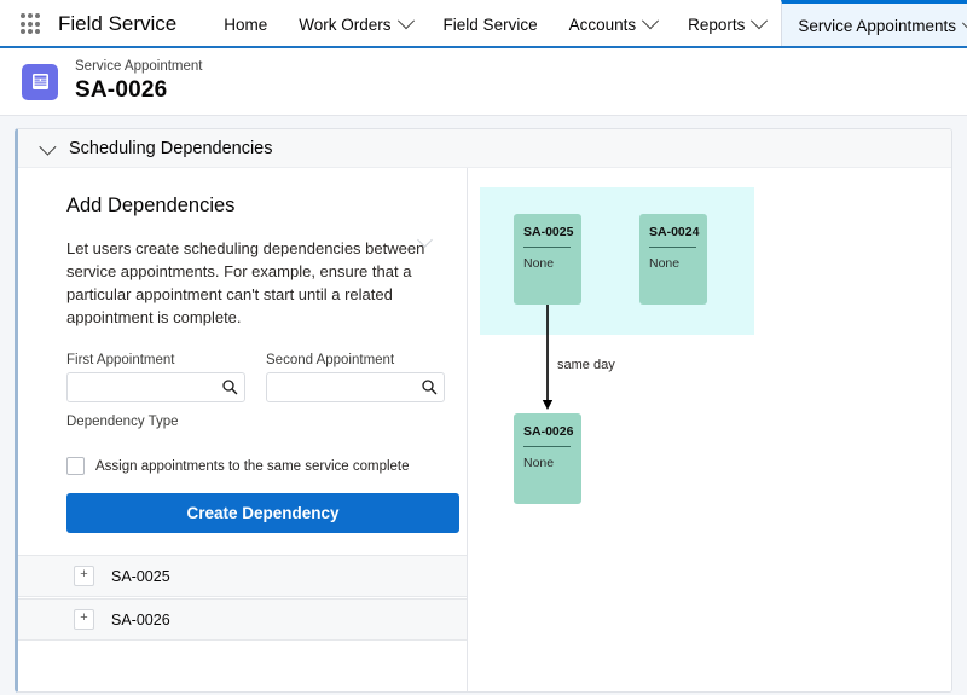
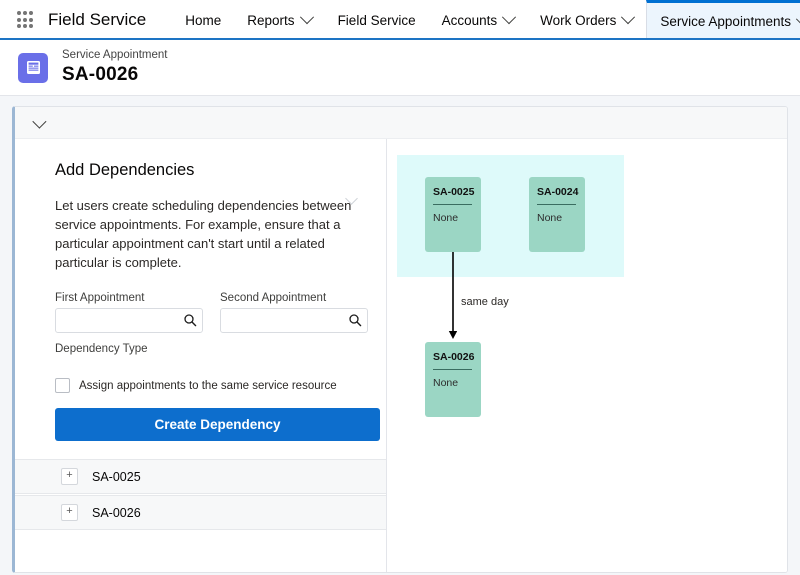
  Field Service
  Home
- Work Orders
+ Reports
  Field Service
  Accounts
- Reports
+ Work Orders
  Service Appointments
  Service Appointment
  SA-0026
- Scheduling Dependencies
  Add Dependencies
- Let users create scheduling dependencies between service appointments. For example, ensure that a particular appointment can't start until a related appointment is complete.
+ Let users create scheduling dependencies between service appointments. For example, ensure that a particular appointment can't start until a related particular is complete.
  First Appointment
  Second Appointment
  Dependency Type
- Assign appointments to the same service complete
+ Assign appointments to the same service resource
  Create Dependency
  +
  SA-0025
  +
  SA-0026
  SA-0025
  None
  SA-0024
  None
  SA-0026
  None
  same day
